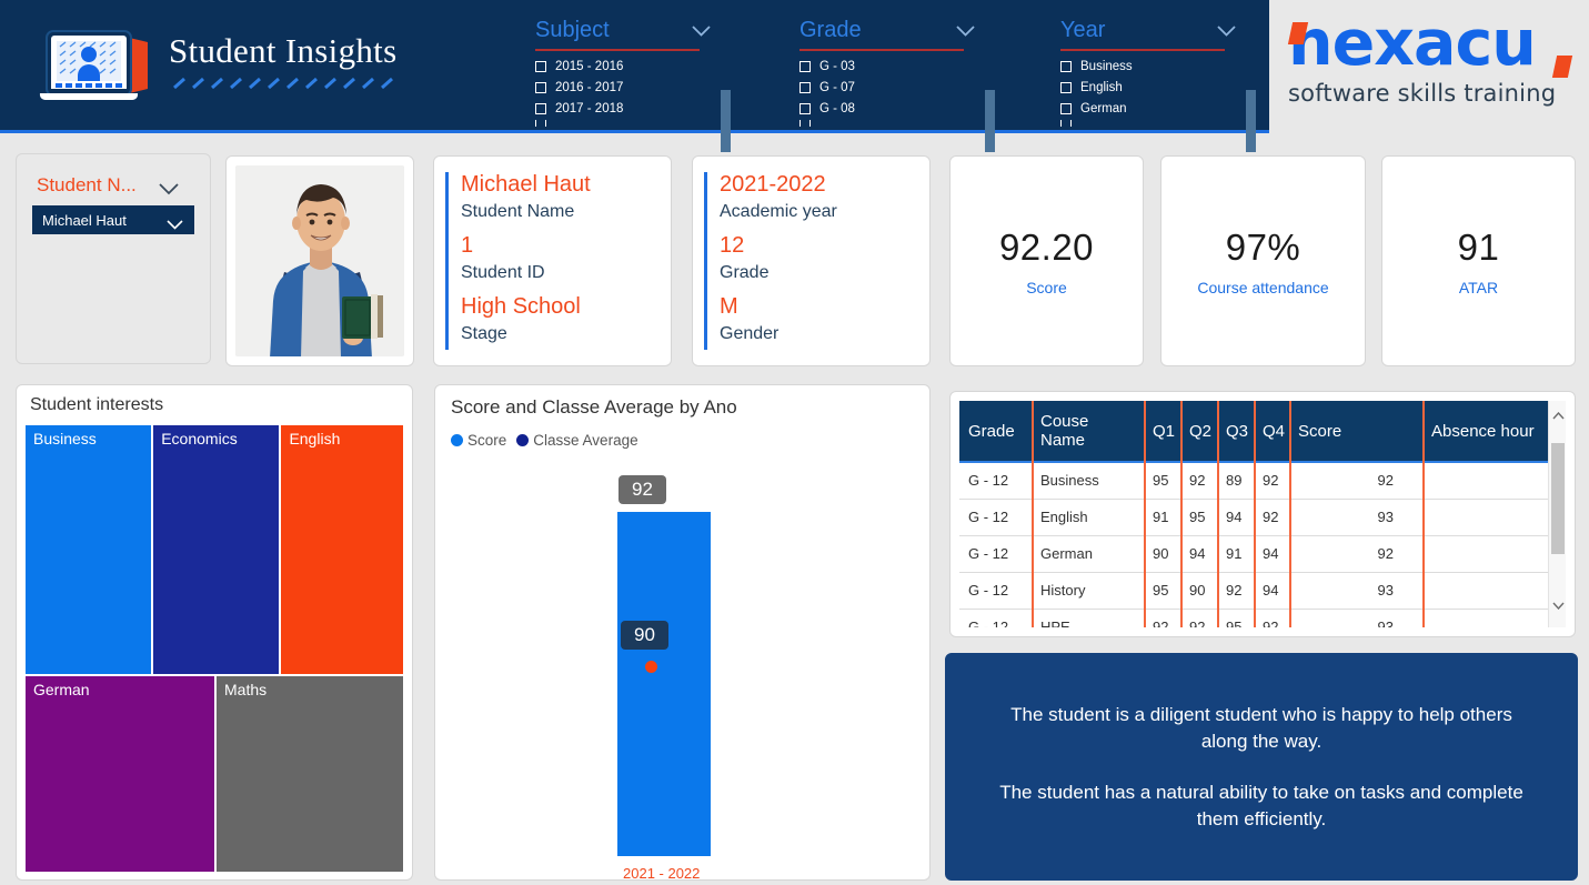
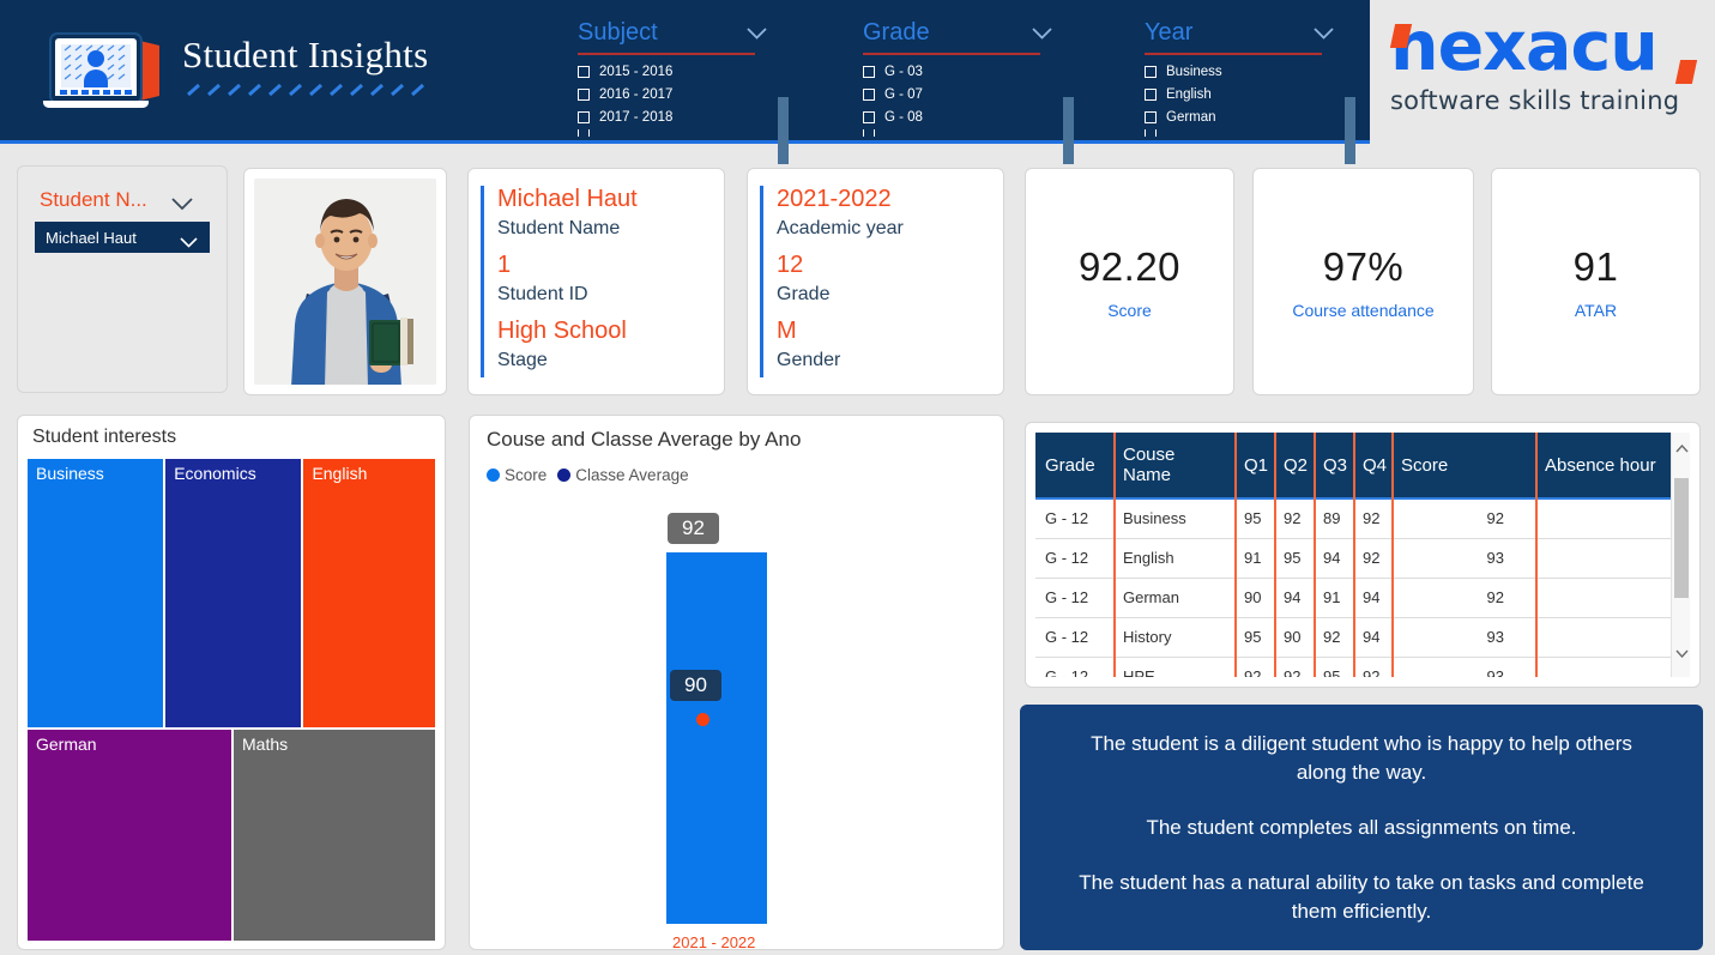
  Student Insights
  Subject
  2015 - 2016
  2016 - 2017
  2017 - 2018
  Grade
  G - 03
  G - 07
  G - 08
  Year
  Business
  English
  German
  nexacu
  software skills training
  Student N...
  Michael Haut
  Michael Haut
  Student Name
  1
  Student ID
  High School
  Stage
  2021-2022
  Academic year
  12
  Grade
  M
  Gender
  92.20
  Score
  97%
  Course attendance
  91
  ATAR
  Student interests
  Business
  Economics
  English
  German
  Maths
- Score and Classe Average by Ano
+ Couse and Classe Average by Ano
  Score
  Classe Average
  92
  90
  2021 - 2022
  Grade	Couse Name	Q1	Q2	Q3	Q4	Score	Absence hour
  G - 12	Business	95	92	89	92	92
  G - 12	English	91	95	94	92	93
  G - 12	German	90	94	91	94	92
  G - 12	History	95	90	92	94	93
  G - 12	HPE	92	92	95	92	93
  The student is a diligent student who is happy to help others along the way.
+ The student completes all assignments on time.
  The student has a natural ability to take on tasks and complete them efficiently.
